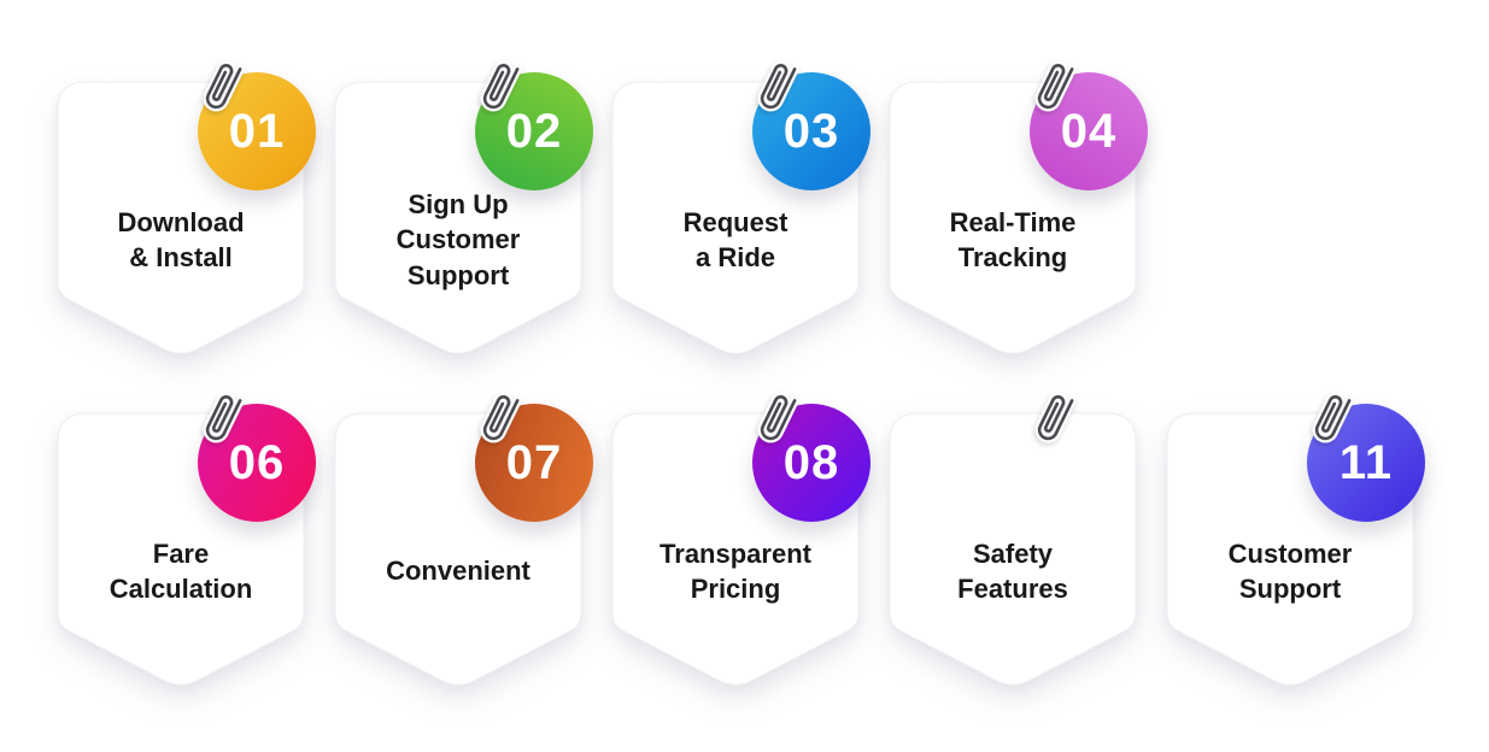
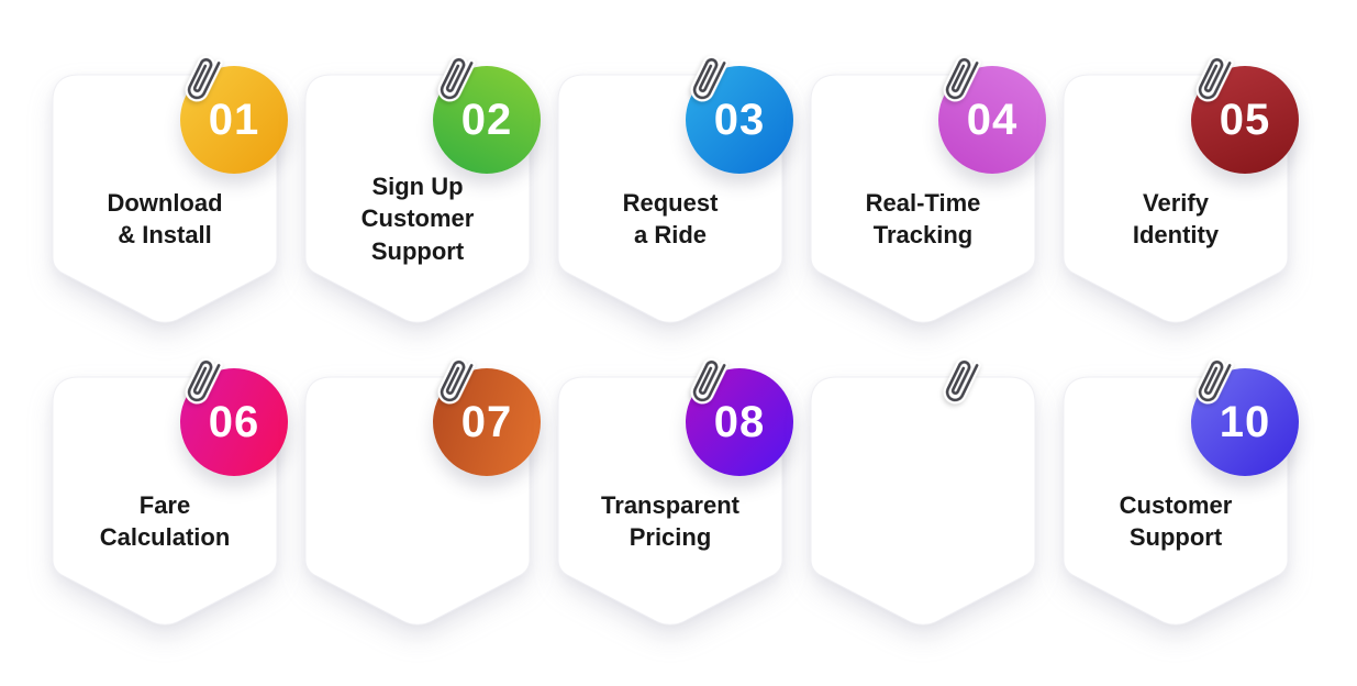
  01
  Download
  & Install
  02
  Sign Up
  Customer
  Support
  03
  Request
  a Ride
  04
  Real-Time
  Tracking
+ 05
+ Verify
+ Identity
  06
  Fare
  Calculation
  07
- Convenient
  08
  Transparent
  Pricing
- Safety
- Features
- 11
+ 10
  Customer
  Support
